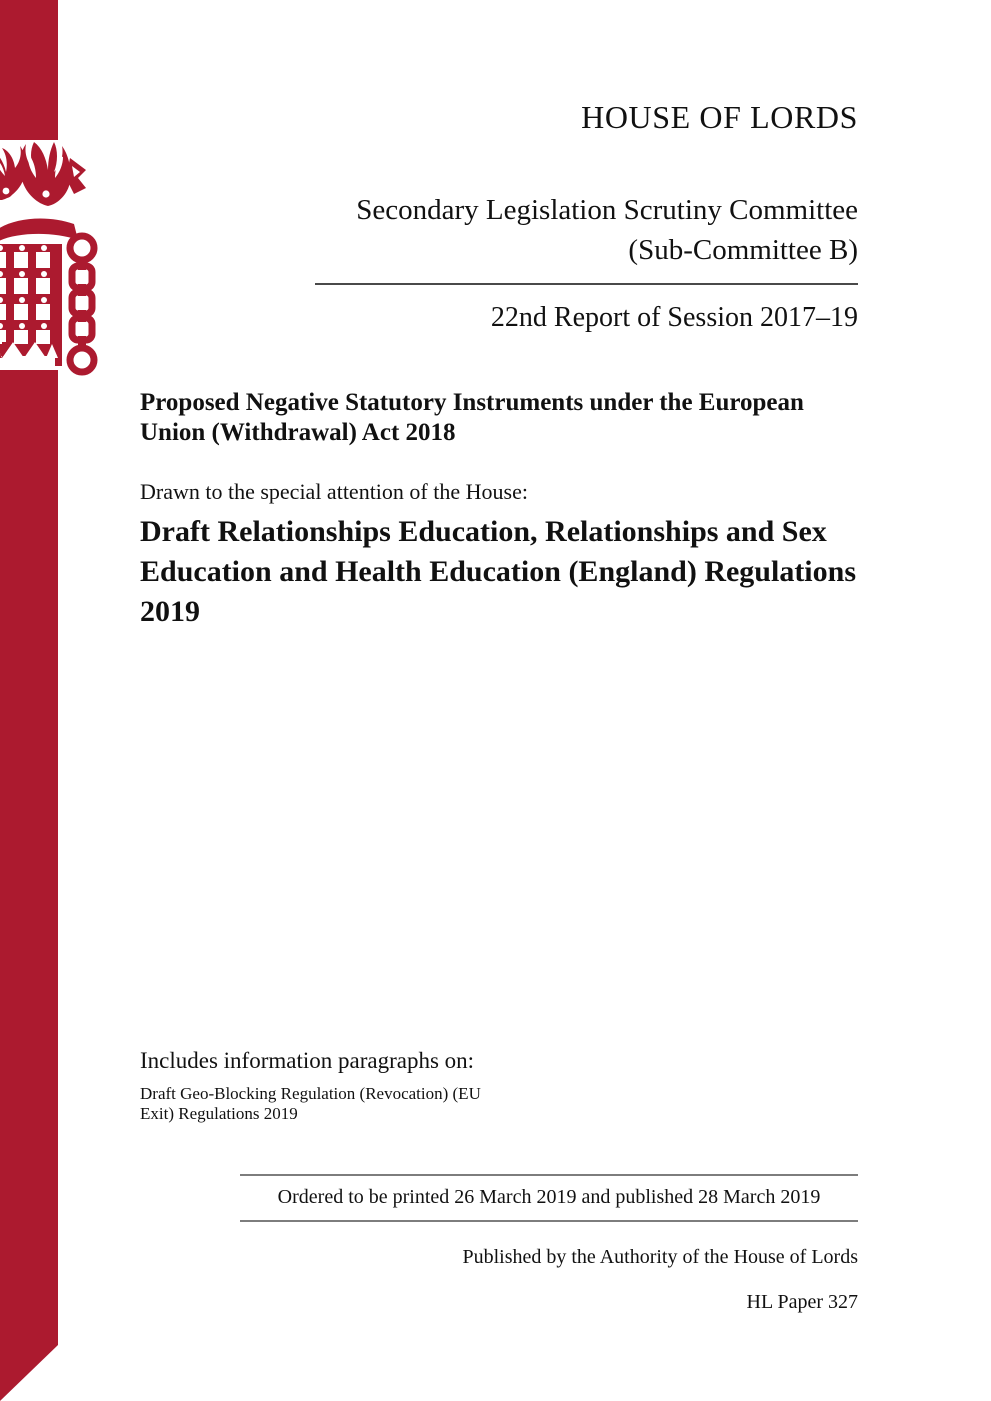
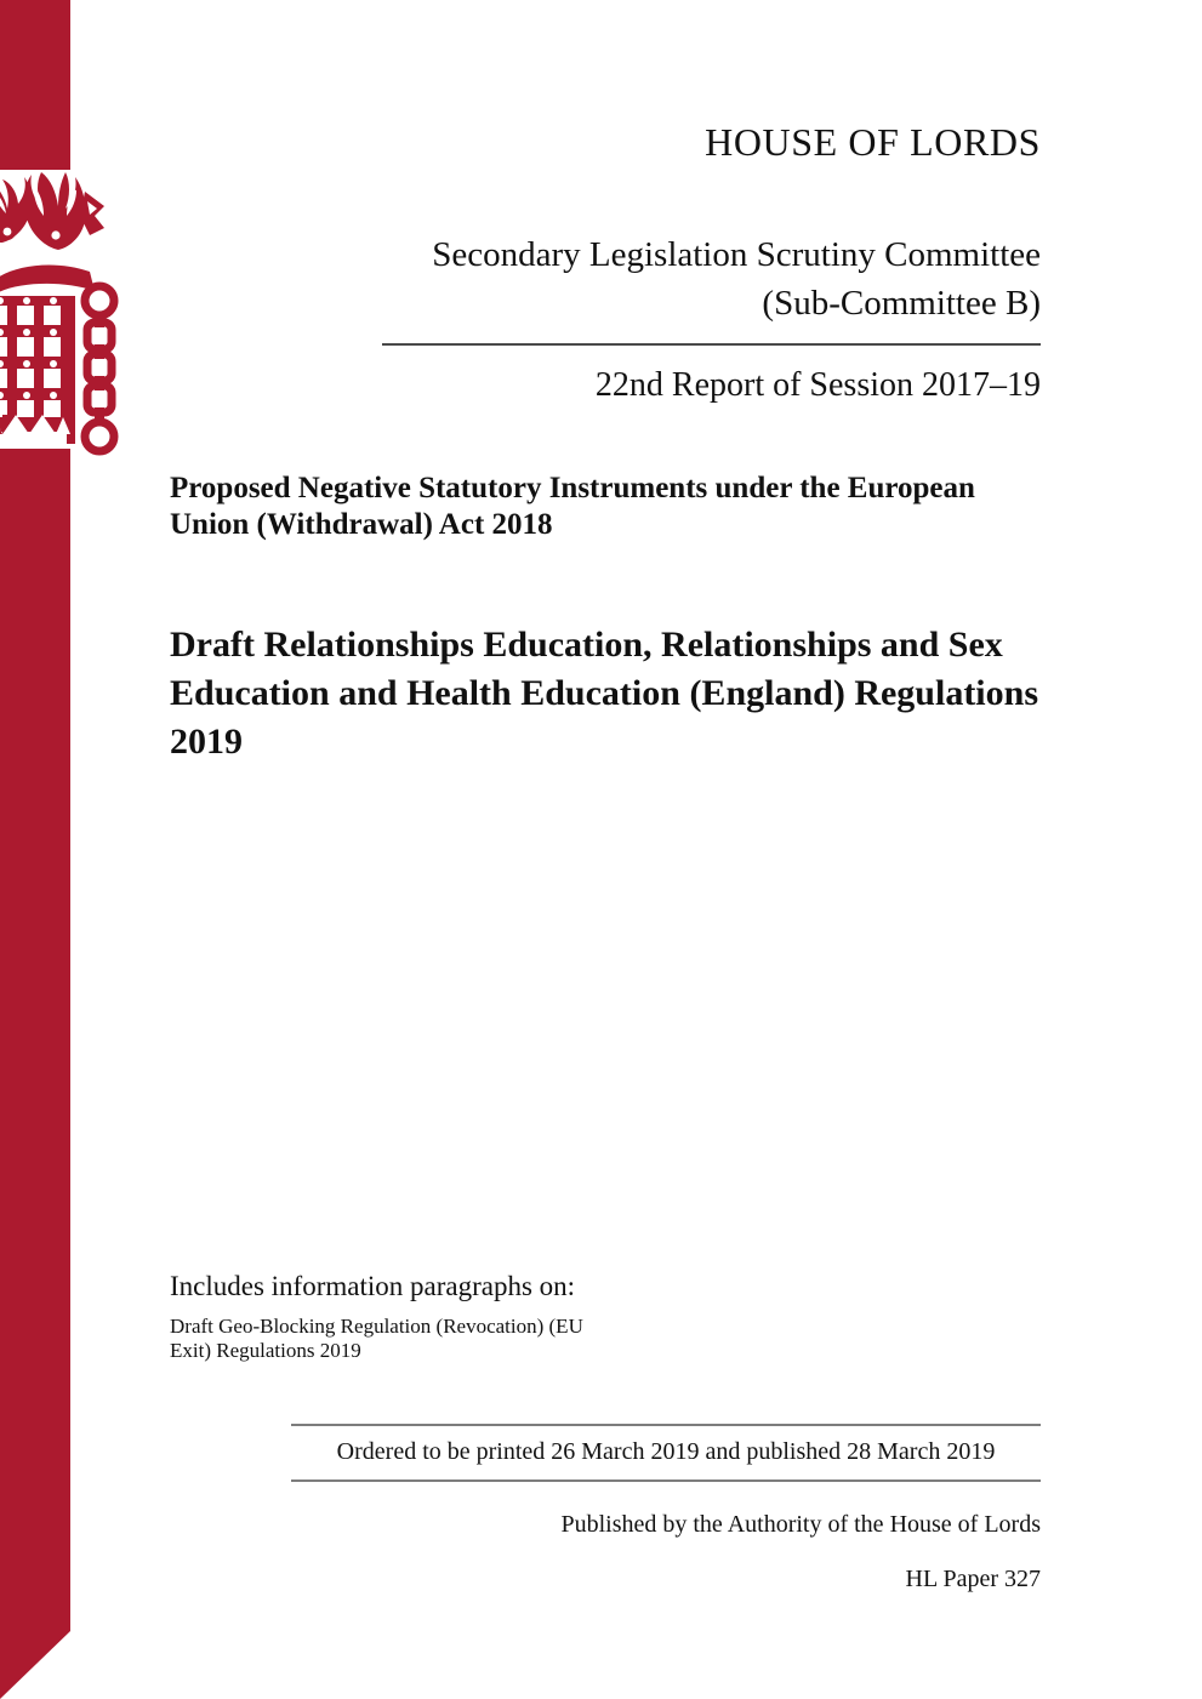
  HOUSE OF LORDS
  Secondary Legislation Scrutiny Committee
  (Sub-Committee B)
  22nd Report of Session 2017–19
  Proposed Negative Statutory Instruments under the European Union (Withdrawal) Act 2018
- Drawn to the special attention of the House:
  Draft Relationships Education, Relationships and Sex Education and Health Education (England) Regulations 2019
  Includes information paragraphs on:
  Draft Geo-Blocking Regulation (Revocation) (EU Exit) Regulations 2019
  Ordered to be printed 26 March 2019 and published 28 March 2019
  Published by the Authority of the House of Lords
  HL Paper 327
